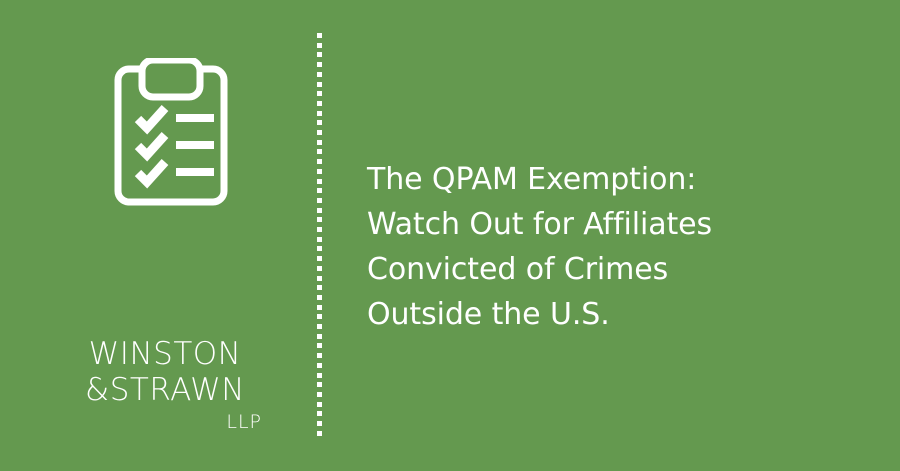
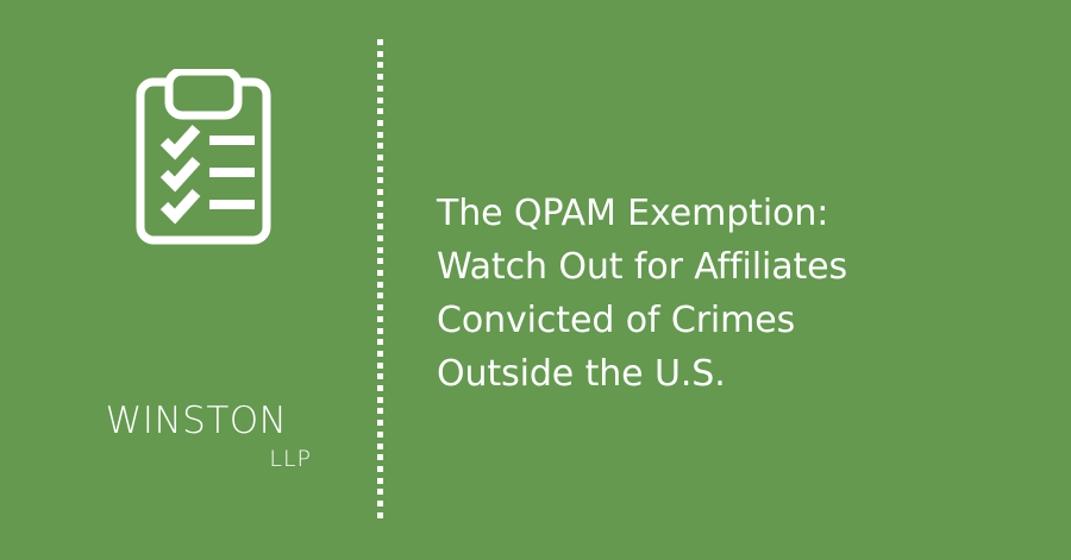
  WINSTON
- &STRAWN
  LLP
  The QPAM Exemption:
  Watch Out for Affiliates
  Convicted of Crimes
  Outside the U.S.
